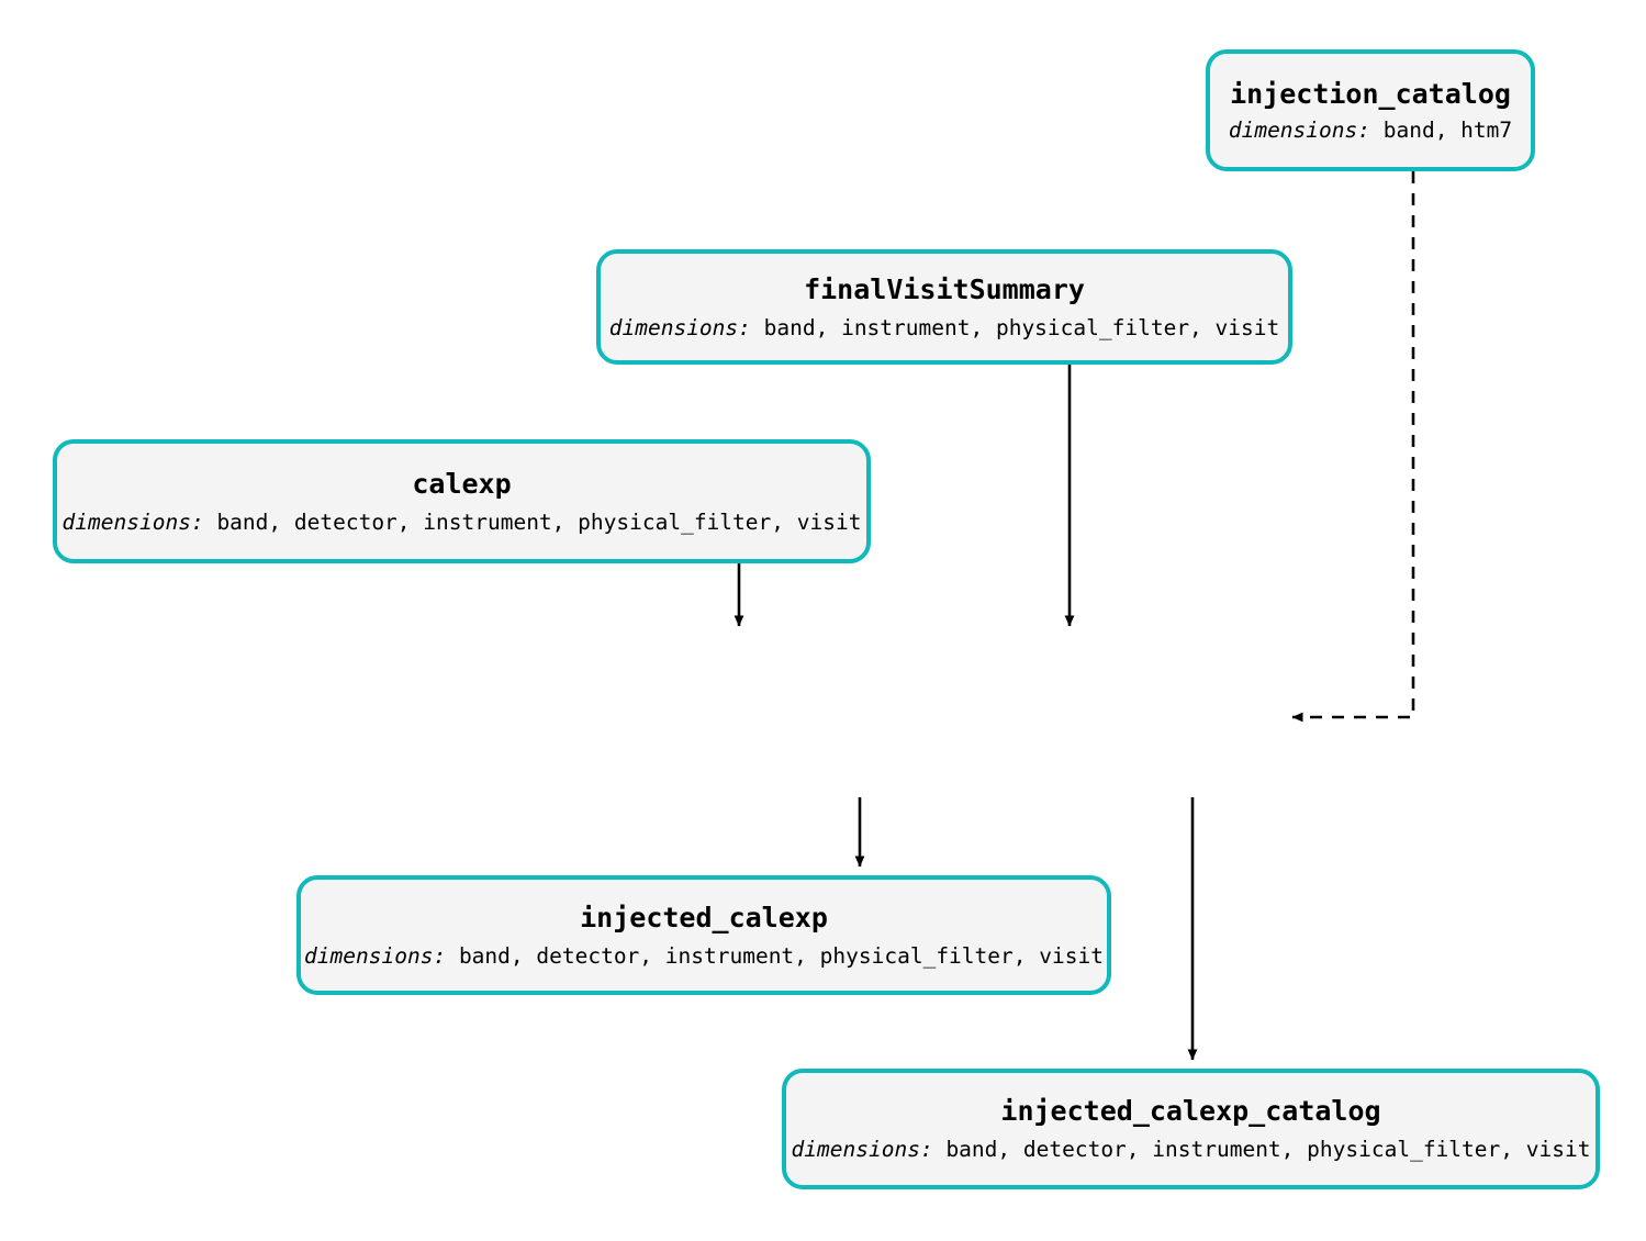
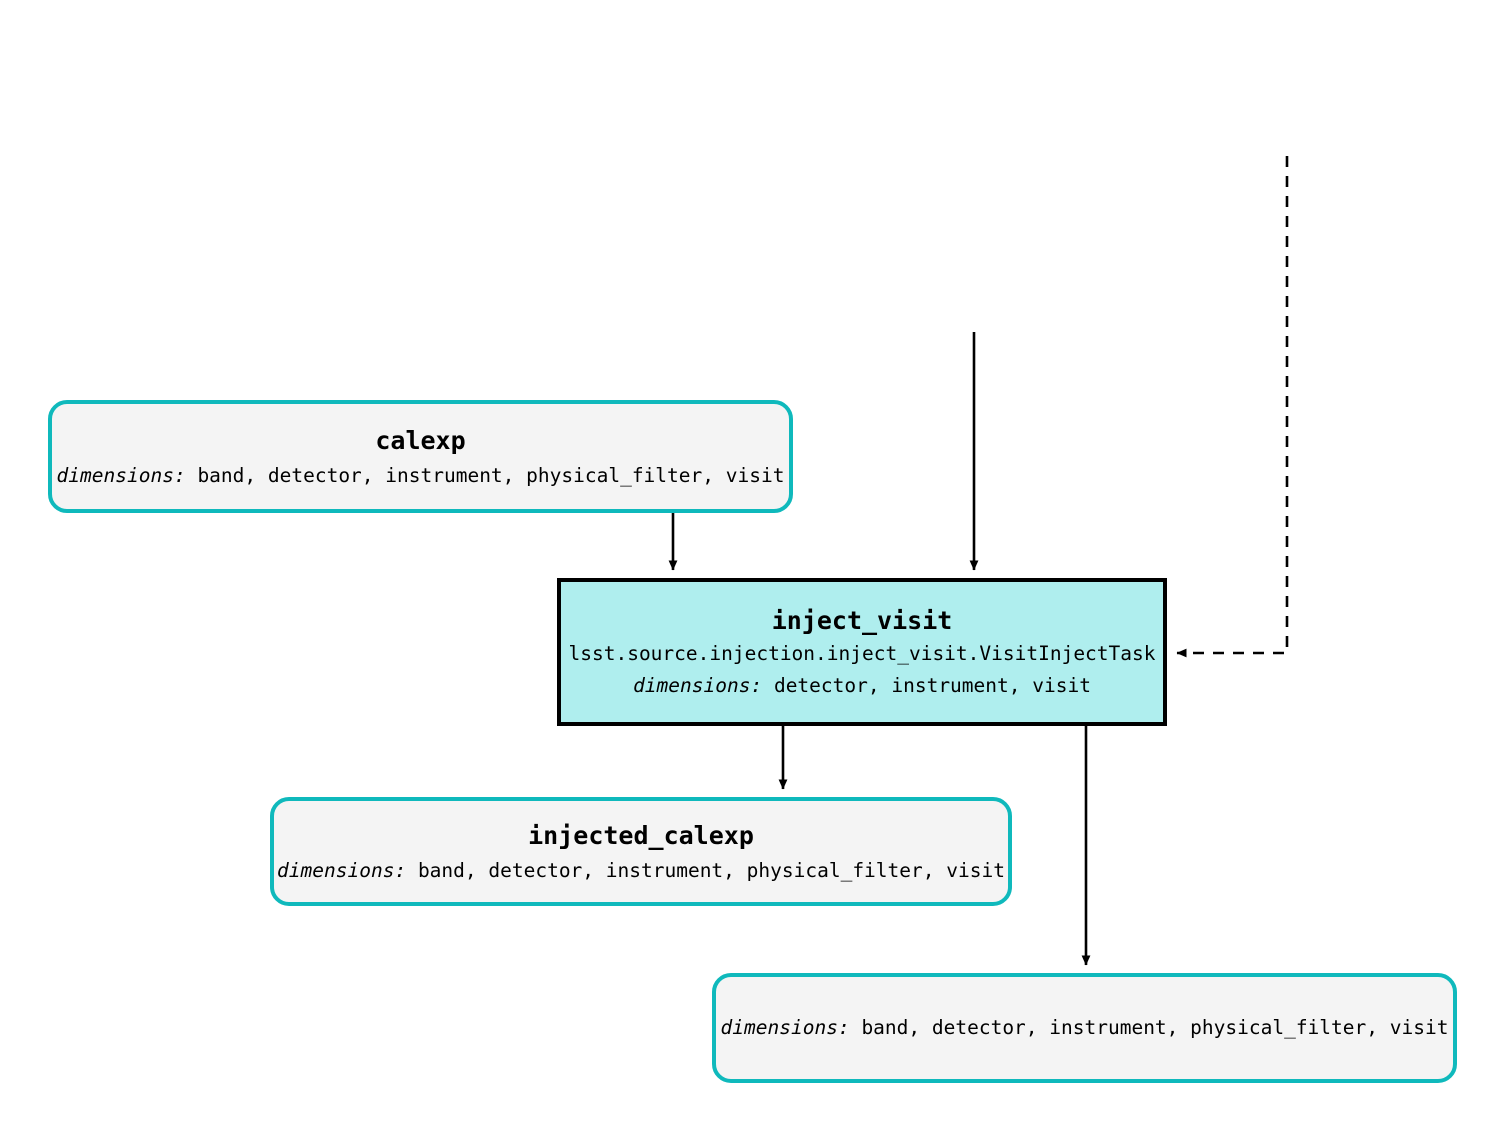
- injection_catalog
- dimensions: band, htm7
- finalVisitSummary
- dimensions: band, instrument, physical_filter, visit
  calexp
  dimensions: band, detector, instrument, physical_filter, visit
+ inject_visit
+ lsst.source.injection.inject_visit.VisitInjectTask
+ dimensions: detector, instrument, visit
  injected_calexp
  dimensions: band, detector, instrument, physical_filter, visit
- injected_calexp_catalog
  dimensions: band, detector, instrument, physical_filter, visit
